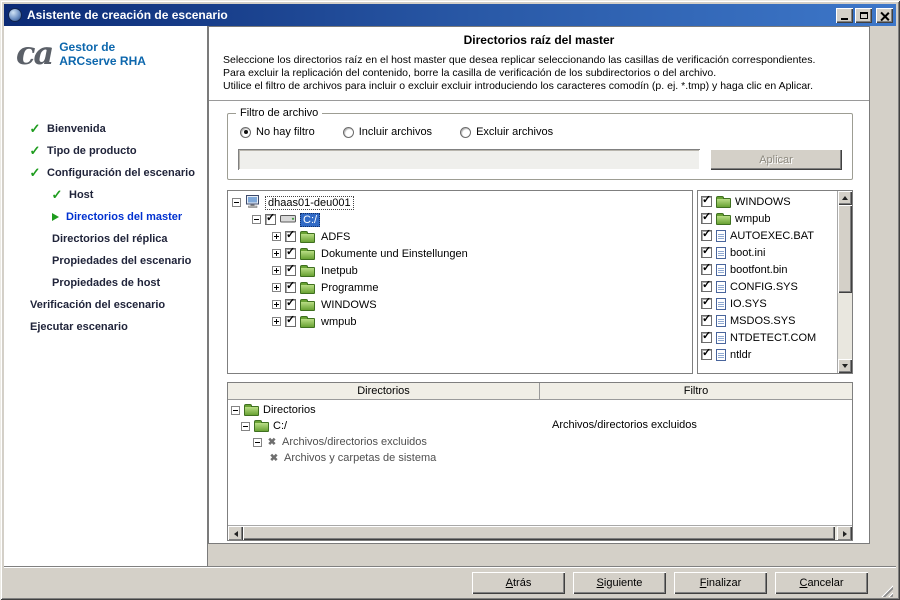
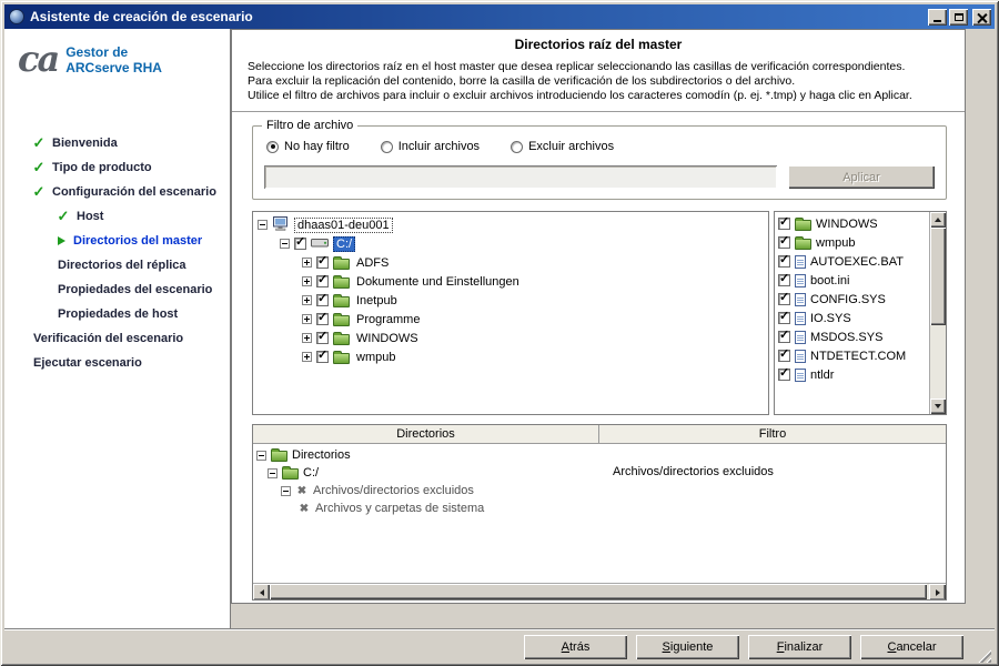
  Asistente de creación de escenario
  ca
  Gestor de
  ARCserve RHA
  Bienvenida
  Tipo de producto
  Configuración del escenario
  Host
  Directorios del master
  Directorios del réplica
  Propiedades del escenario
  Propiedades de host
  Verificación del escenario
  Ejecutar escenario
  Directorios raíz del master
  Seleccione los directorios raíz en el host master que desea replicar seleccionando las casillas de verificación correspondientes.
  Para excluir la replicación del contenido, borre la casilla de verificación de los subdirectorios o del archivo.
- Utilice el filtro de archivos para incluir o excluir excluir introduciendo los caracteres comodín (p. ej. *.tmp) y haga clic en Aplicar.
+ Utilice el filtro de archivos para incluir o excluir archivos introduciendo los caracteres comodín (p. ej. *.tmp) y haga clic en Aplicar.
  Filtro de archivo
  No hay filtro
  Incluir archivos
  Excluir archivos
  Aplicar
  dhaas01-deu001
  C:/
  ADFS
  Dokumente und Einstellungen
  Inetpub
  Programme
  WINDOWS
  wmpub
  WINDOWS
  wmpub
  AUTOEXEC.BAT
  boot.ini
- bootfont.bin
  CONFIG.SYS
  IO.SYS
  MSDOS.SYS
  NTDETECT.COM
  ntldr
  Directorios
  Filtro
  Directorios
  C:/
  Archivos/directorios excluidos
  Archivos/directorios excluidos
  Archivos y carpetas de sistema
  Atrás
  Siguiente
  Finalizar
  Cancelar
